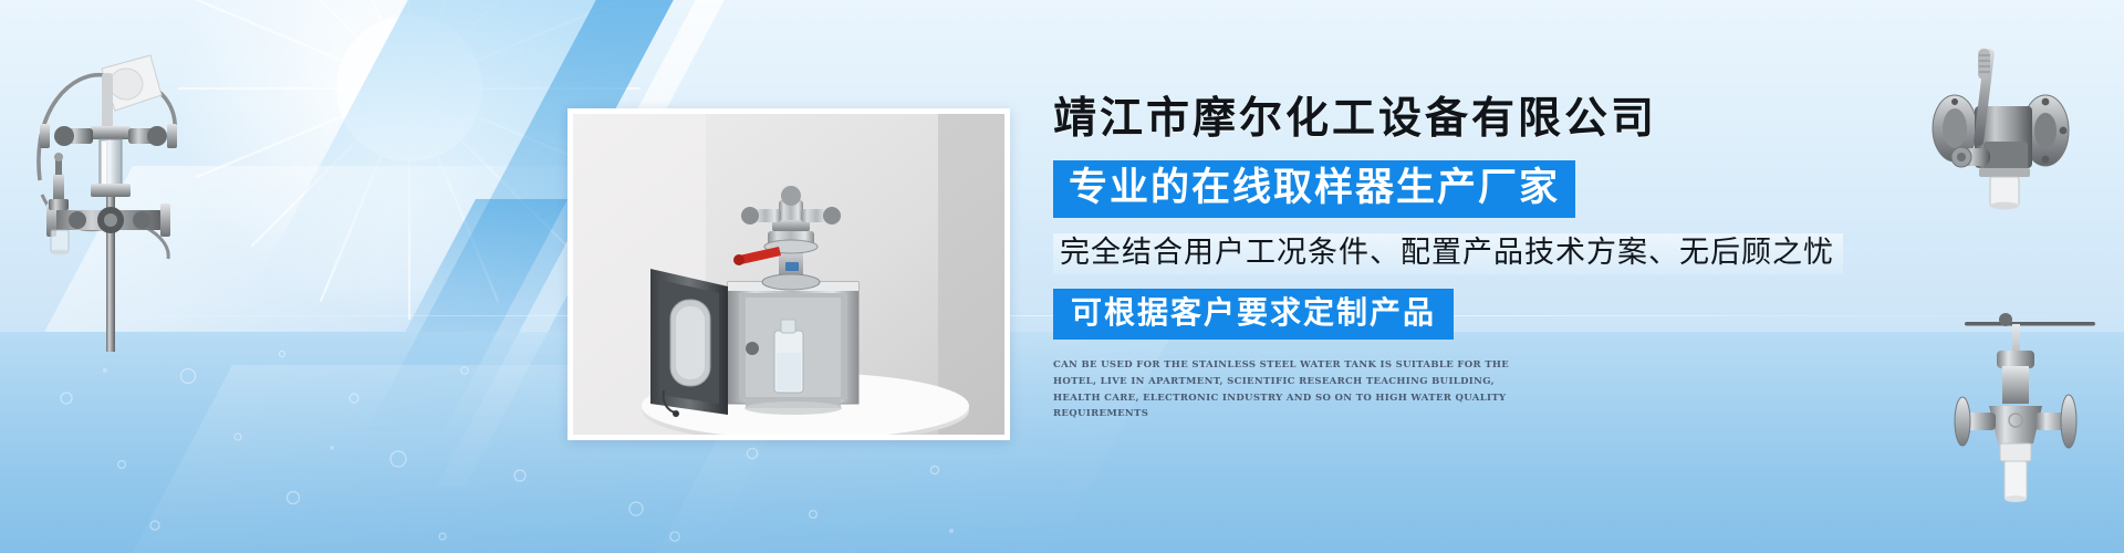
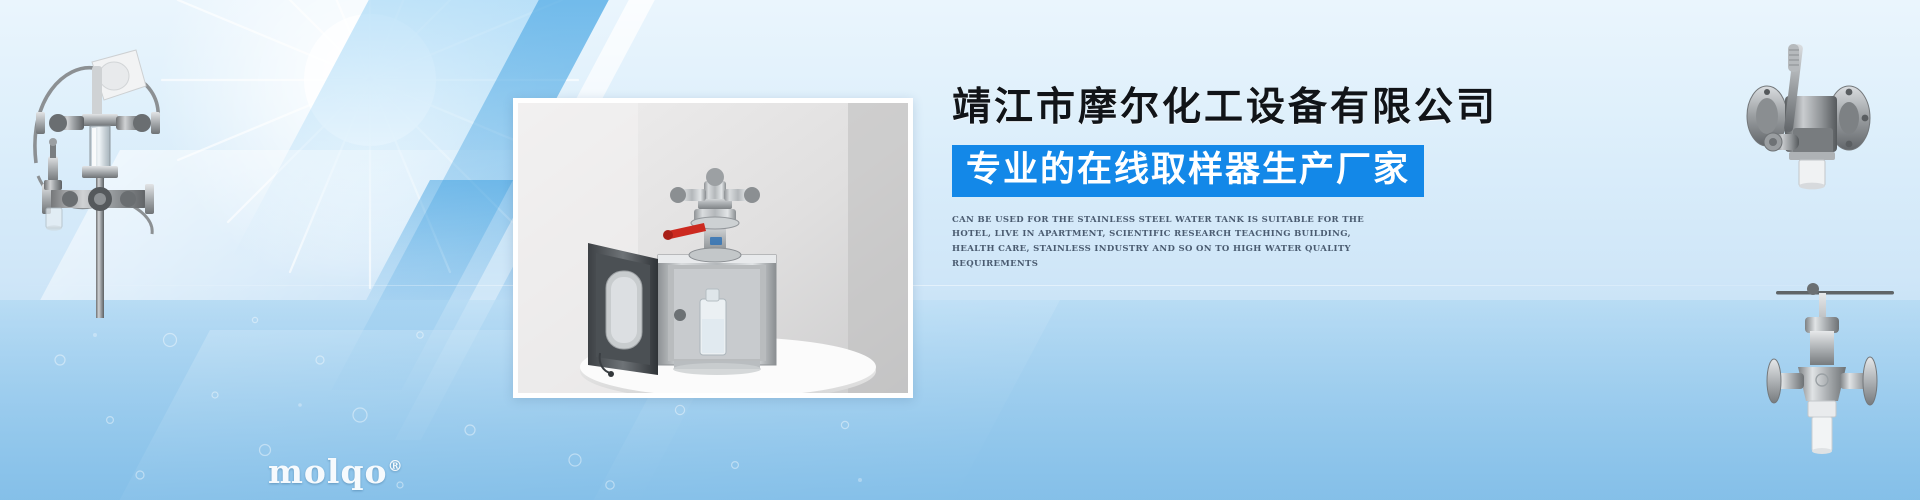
  靖江市摩尔化工设备有限公司
  专业的在线取样器生产厂家
- 完全结合用户工况条件、配置产品技术方案、无后顾之忧
- 可根据客户要求定制产品
- CAN BE USED FOR THE STAINLESS STEEL WATER TANK IS SUITABLE FOR THE HOTEL, LIVE IN APARTMENT, SCIENTIFIC RESEARCH TEACHING BUILDING, HEALTH CARE, ELECTRONIC INDUSTRY AND SO ON TO HIGH WATER QUALITY REQUIREMENTS
+ CAN BE USED FOR THE STAINLESS STEEL WATER TANK IS SUITABLE FOR THE HOTEL, LIVE IN APARTMENT, SCIENTIFIC RESEARCH TEACHING BUILDING, HEALTH CARE, STAINLESS INDUSTRY AND SO ON TO HIGH WATER QUALITY REQUIREMENTS
+ molqo®
